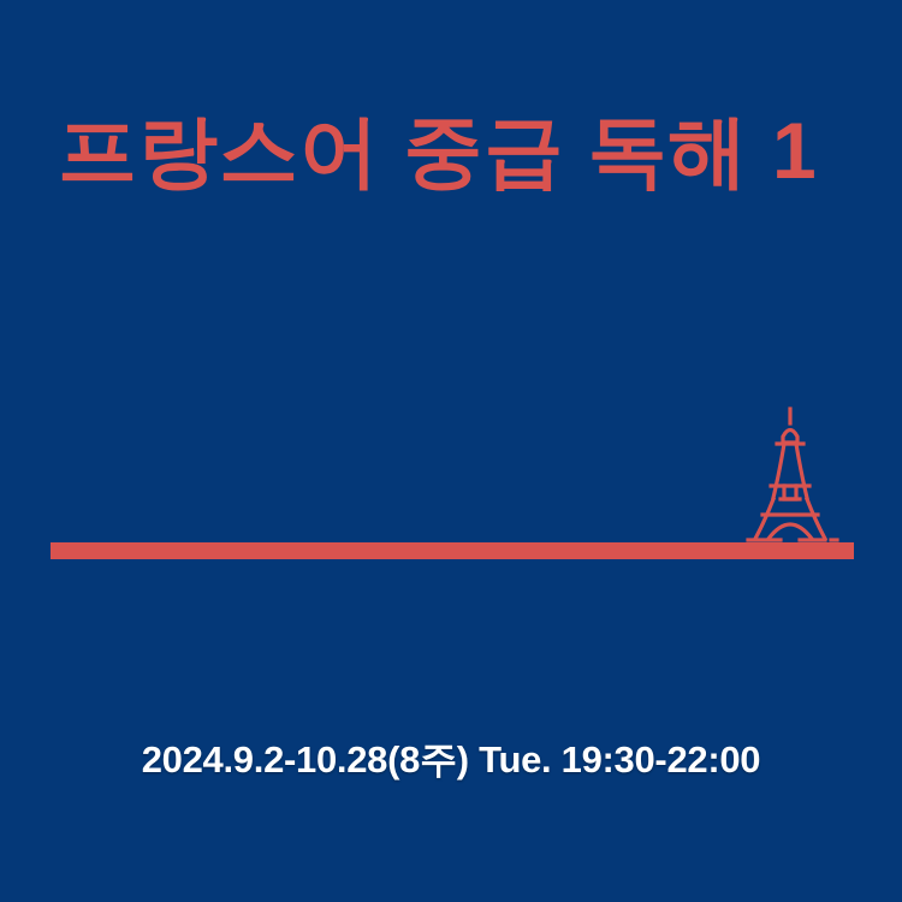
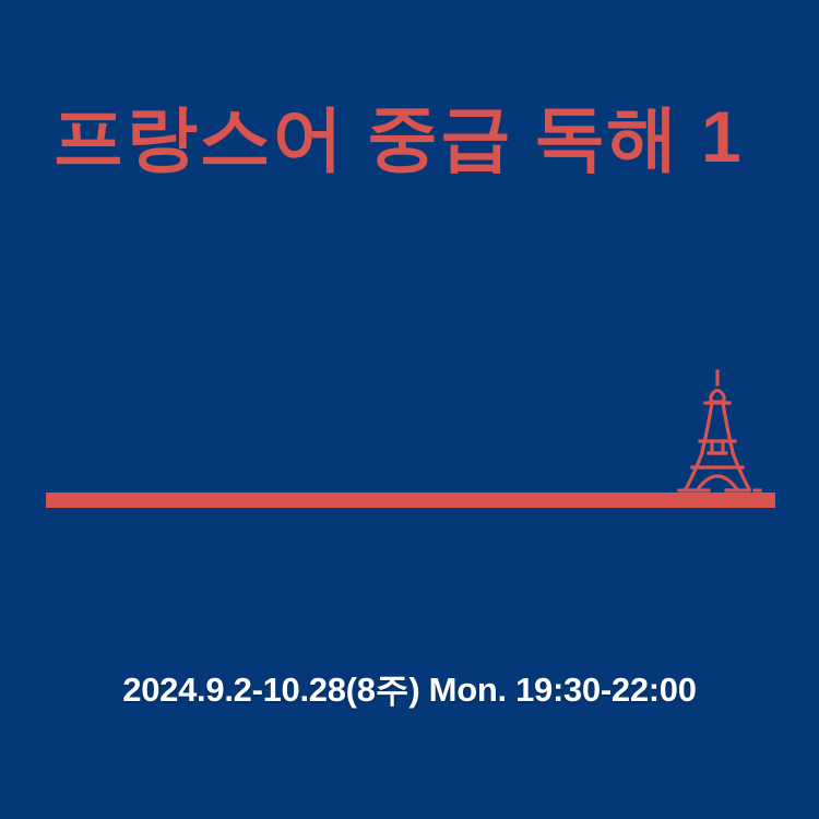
  프랑스어 중급 독해 1
- 2024.9.2-10.28(8주) Tue. 19:30-22:00
+ 2024.9.2-10.28(8주) Mon. 19:30-22:00
